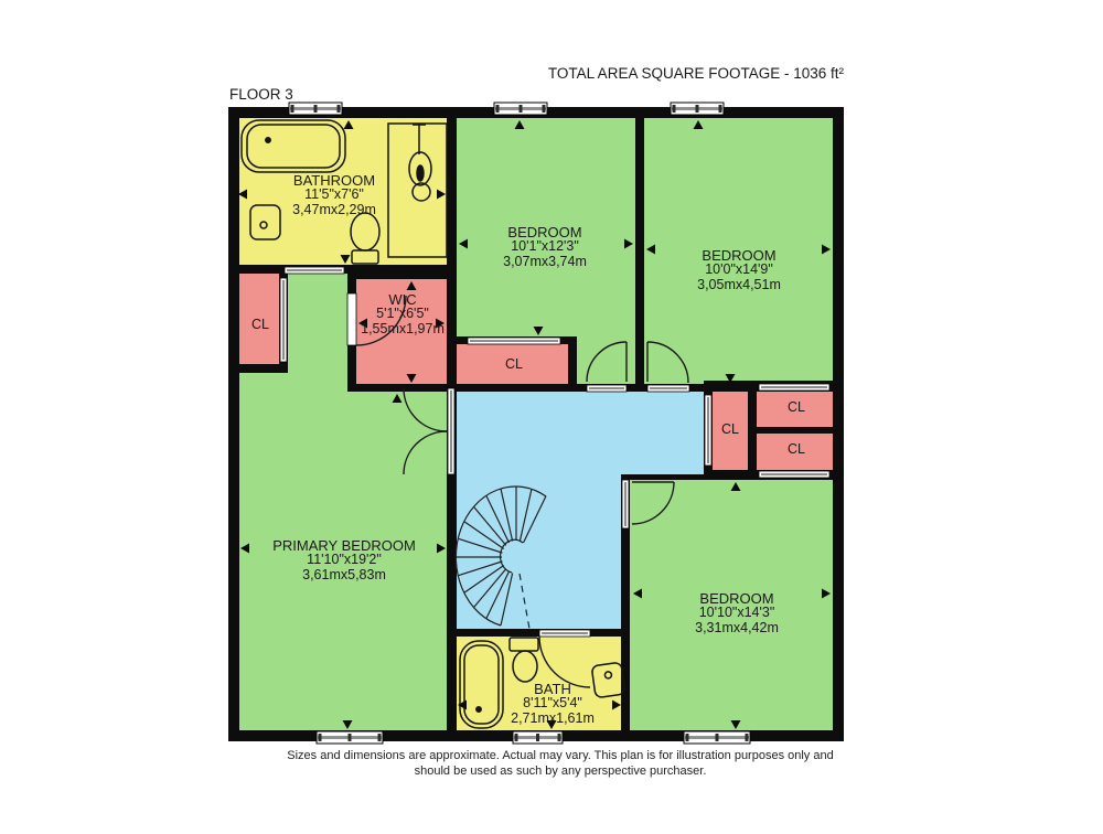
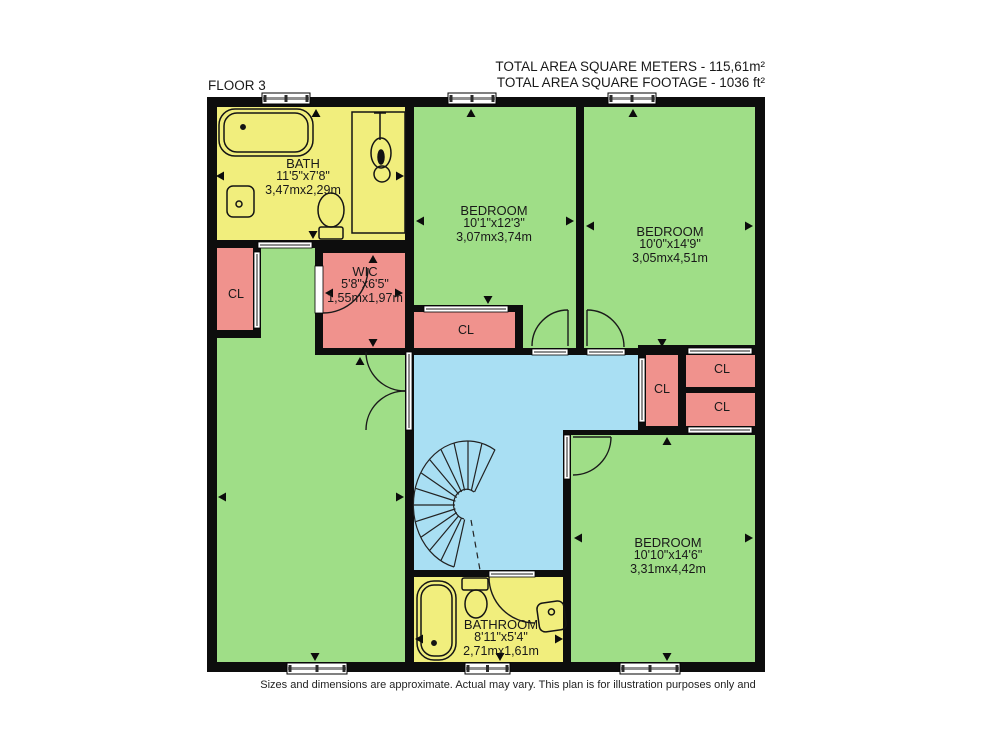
  FLOOR 3
+ TOTAL AREA SQUARE METERS - 115,61m²
  TOTAL AREA SQUARE FOOTAGE - 1036 ft²
- BATHROOM
+ BATH
- 11'5"x7'6"
+ 11'5"x7'8"
  3,47mx2,29m
  BEDROOM
  10'1"x12'3"
  3,07mx3,74m
  BEDROOM
  10'0"x14'9"
  3,05mx4,51m
  WIC
- 5'1"x6'5"
+ 5'8"x6'5"
  1,55mx1,97m
- PRIMARY BEDROOM
- 11'10"x19'2"
- 3,61mx5,83m
  BEDROOM
- 10'10"x14'3"
+ 10'10"x14'6"
  3,31mx4,42m
- BATH
+ BATHROOM
  8'11"x5'4"
  2,71mx1,61m
  CL
  CL
  CL
  CL
  CL
  Sizes and dimensions are approximate. Actual may vary. This plan is for illustration purposes only and
- should be used as such by any perspective purchaser.
